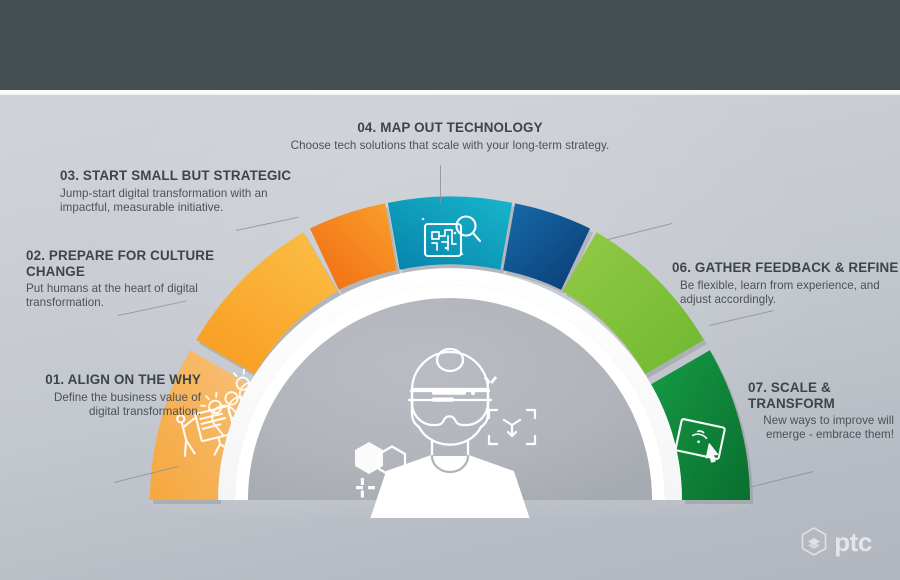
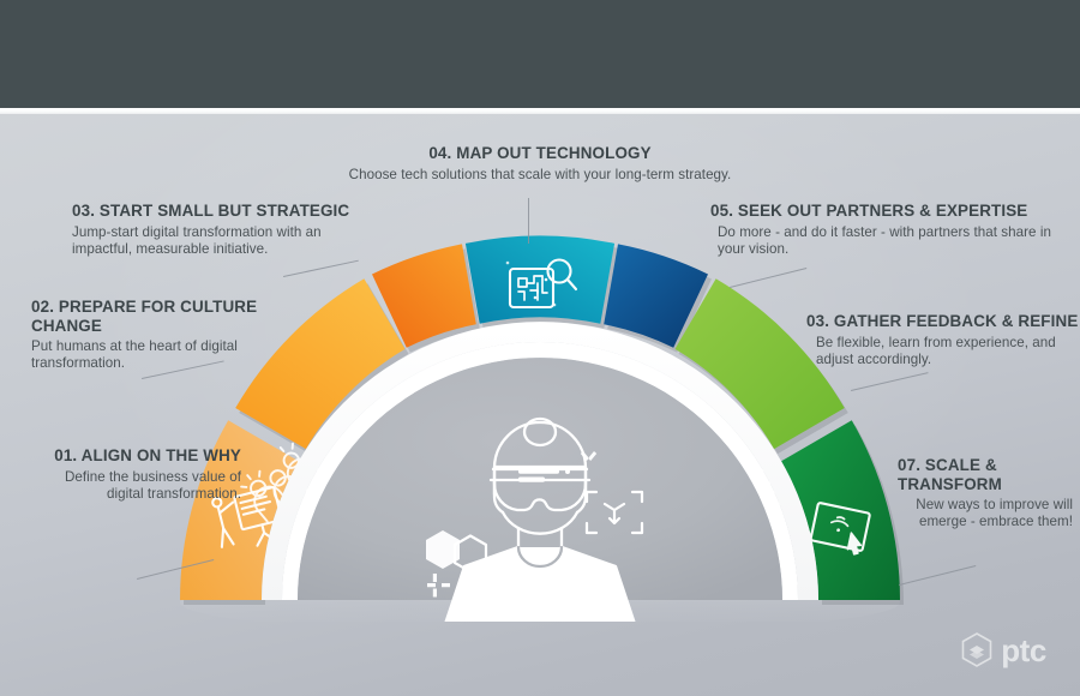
  01. ALIGN ON THE WHY
  Define the business value of digital transformation.
  02. PREPARE FOR CULTURE CHANGE
  Put humans at the heart of digital transformation.
  03. START SMALL BUT STRATEGIC
  Jump-start digital transformation with an impactful, measurable initiative.
  04. MAP OUT TECHNOLOGY
  Choose tech solutions that scale with your long-term strategy.
+ 05. SEEK OUT PARTNERS & EXPERTISE
+ Do more - and do it faster - with partners that share in your vision.
- 06. GATHER FEEDBACK & REFINE
+ 03. GATHER FEEDBACK & REFINE
  Be flexible, learn from experience, and adjust accordingly.
  07. SCALE & TRANSFORM
  New ways to improve will emerge - embrace them!
  ptc
